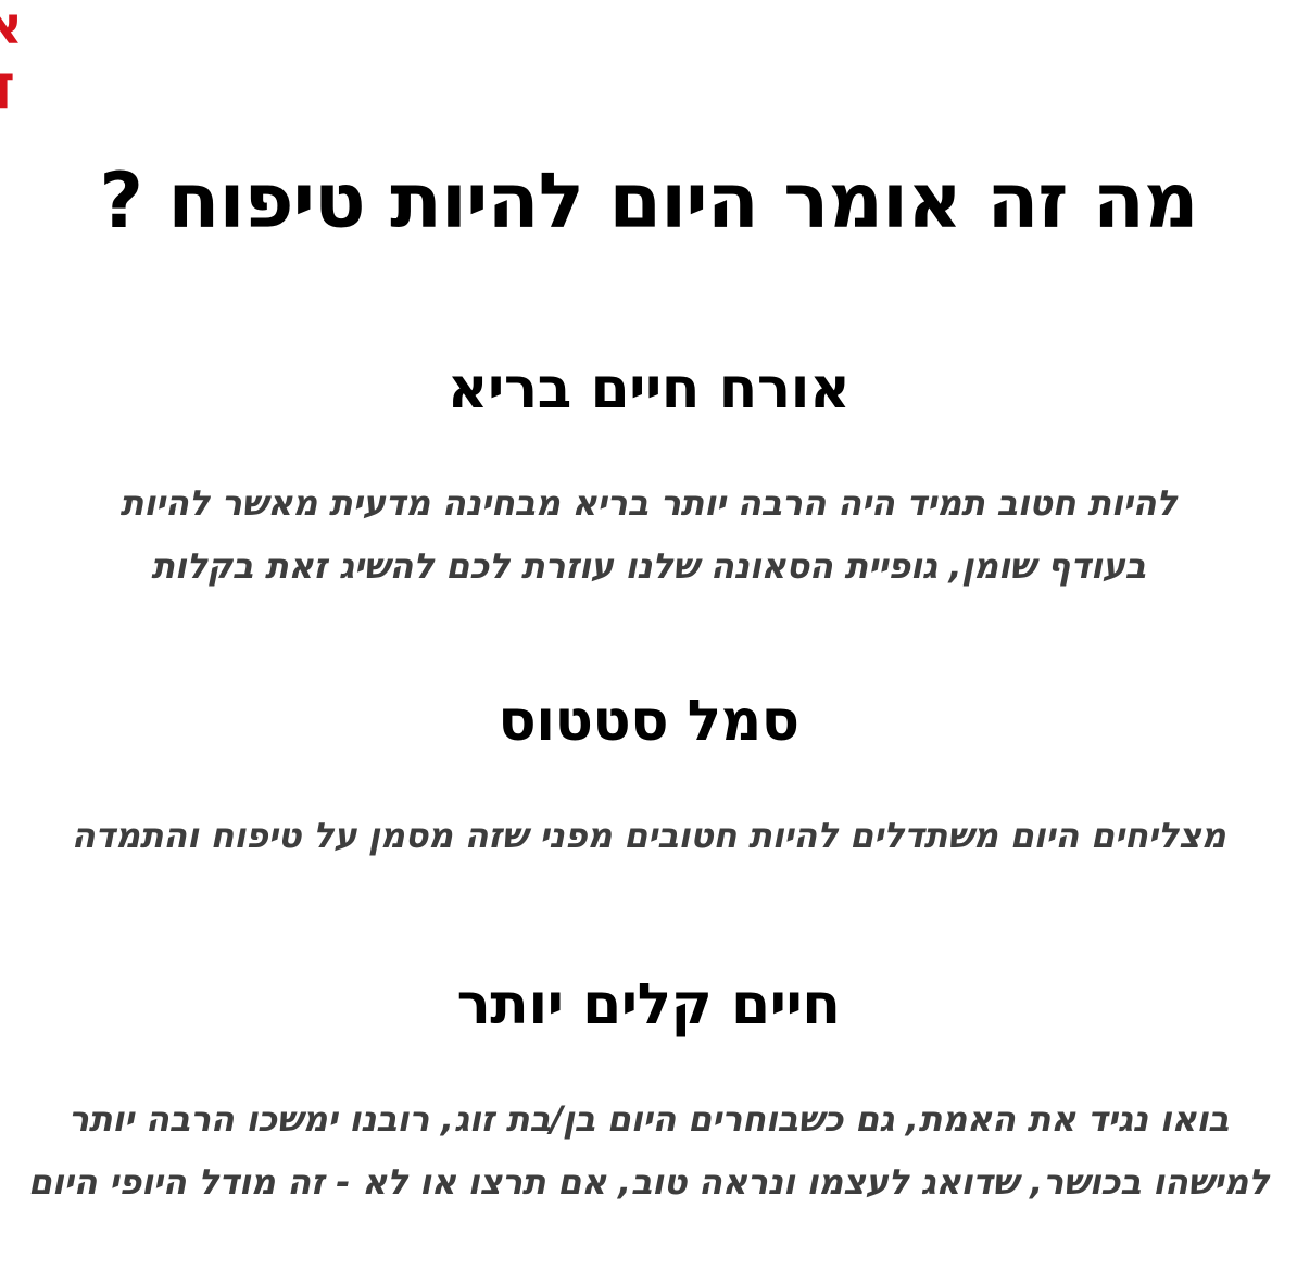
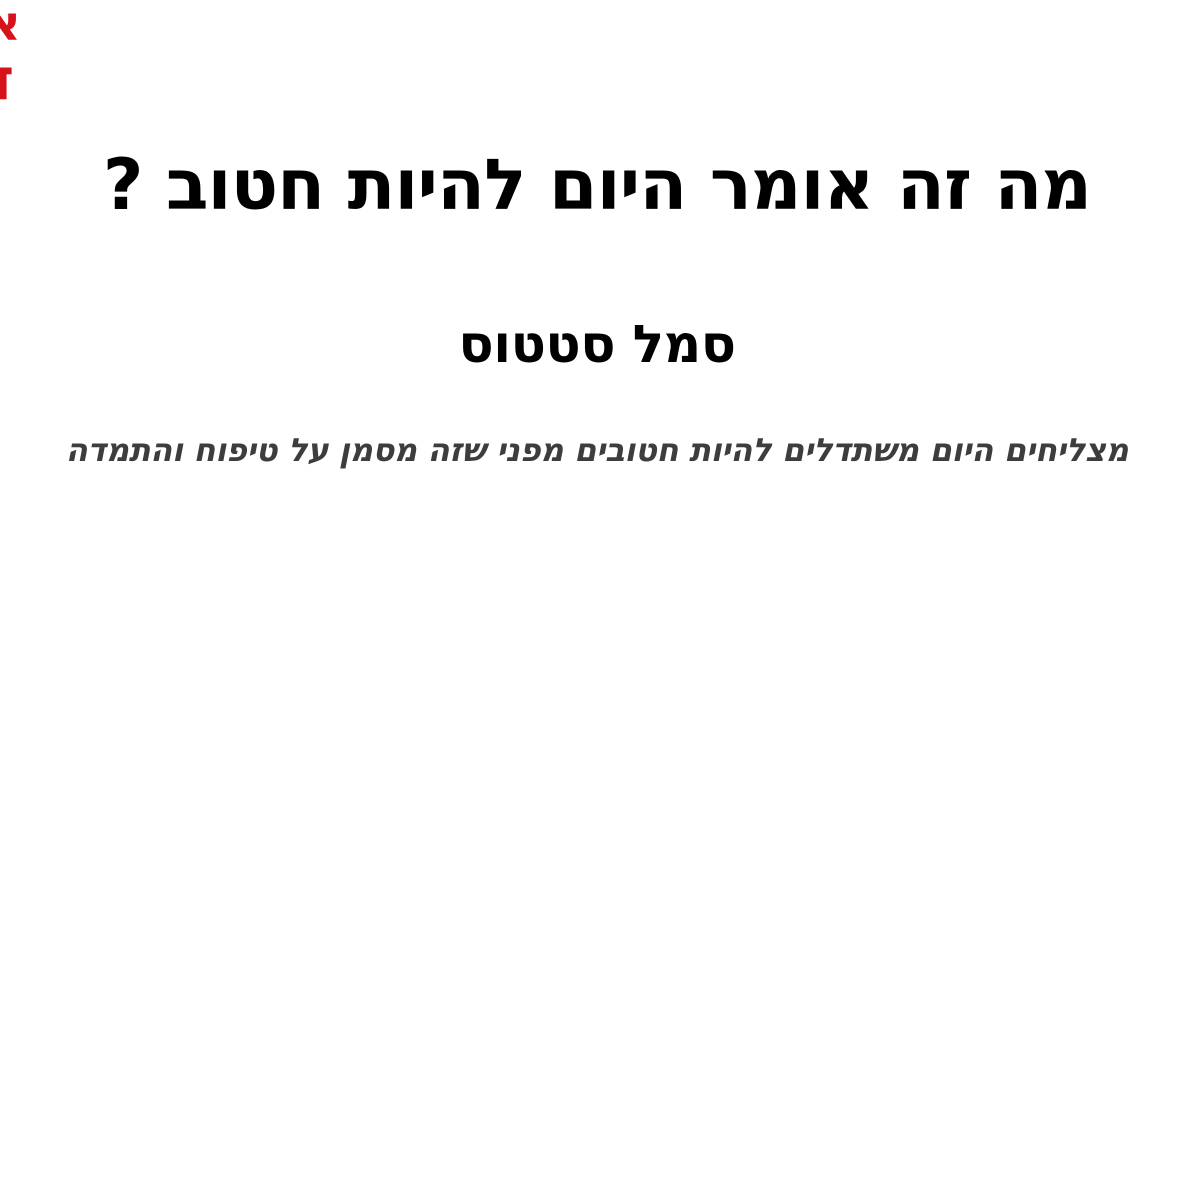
  א
- מה זה אומר היום להיות טיפוח ?
+ מה זה אומר היום להיות חטוב ?
- אורח חיים בריא
- להיות חטוב תמיד היה הרבה יותר בריא מבחינה מדעית מאשר להיות
- בעודף שומן, גופיית הסאונה שלנו עוזרת לכם להשיג זאת בקלות
  סמל סטטוס
  מצליחים היום משתדלים להיות חטובים מפני שזה מסמן על טיפוח והתמדה
- חיים קלים יותר
- בואו נגיד את האמת, גם כשבוחרים היום בן/בת זוג, רובנו ימשכו הרבה יותר
- למישהו בכושר, שדואג לעצמו ונראה טוב, אם תרצו או לא - זה מודל היופי היום
